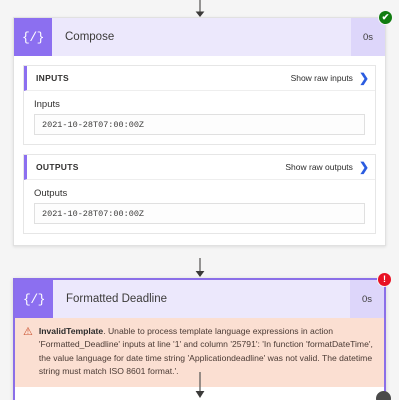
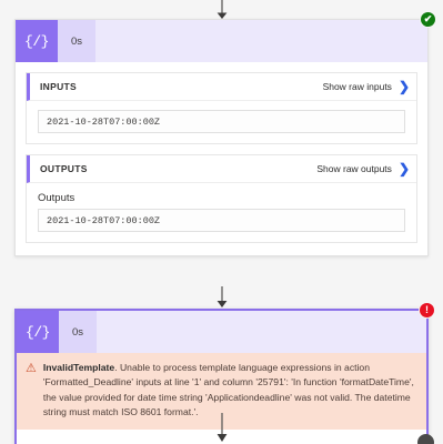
  {/}
- Compose
  0s
  ✔
  INPUTS
  Show raw inputs
  ❯
- Inputs
  2021-10-28T07:00:00Z
  OUTPUTS
  Show raw outputs
  ❯
  Outputs
  2021-10-28T07:00:00Z
  {/}
- Formatted Deadline
  0s
  !
  ⚠
- InvalidTemplate. Unable to process template language expressions in action 'Formatted_Deadline' inputs at line '1' and column '25791': 'In function 'formatDateTime', the value language for date time string 'Applicationdeadline' was not valid. The datetime string must match ISO 8601 format.'.
+ InvalidTemplate. Unable to process template language expressions in action 'Formatted_Deadline' inputs at line '1' and column '25791': 'In function 'formatDateTime', the value provided for date time string 'Applicationdeadline' was not valid. The datetime string must match ISO 8601 format.'.
